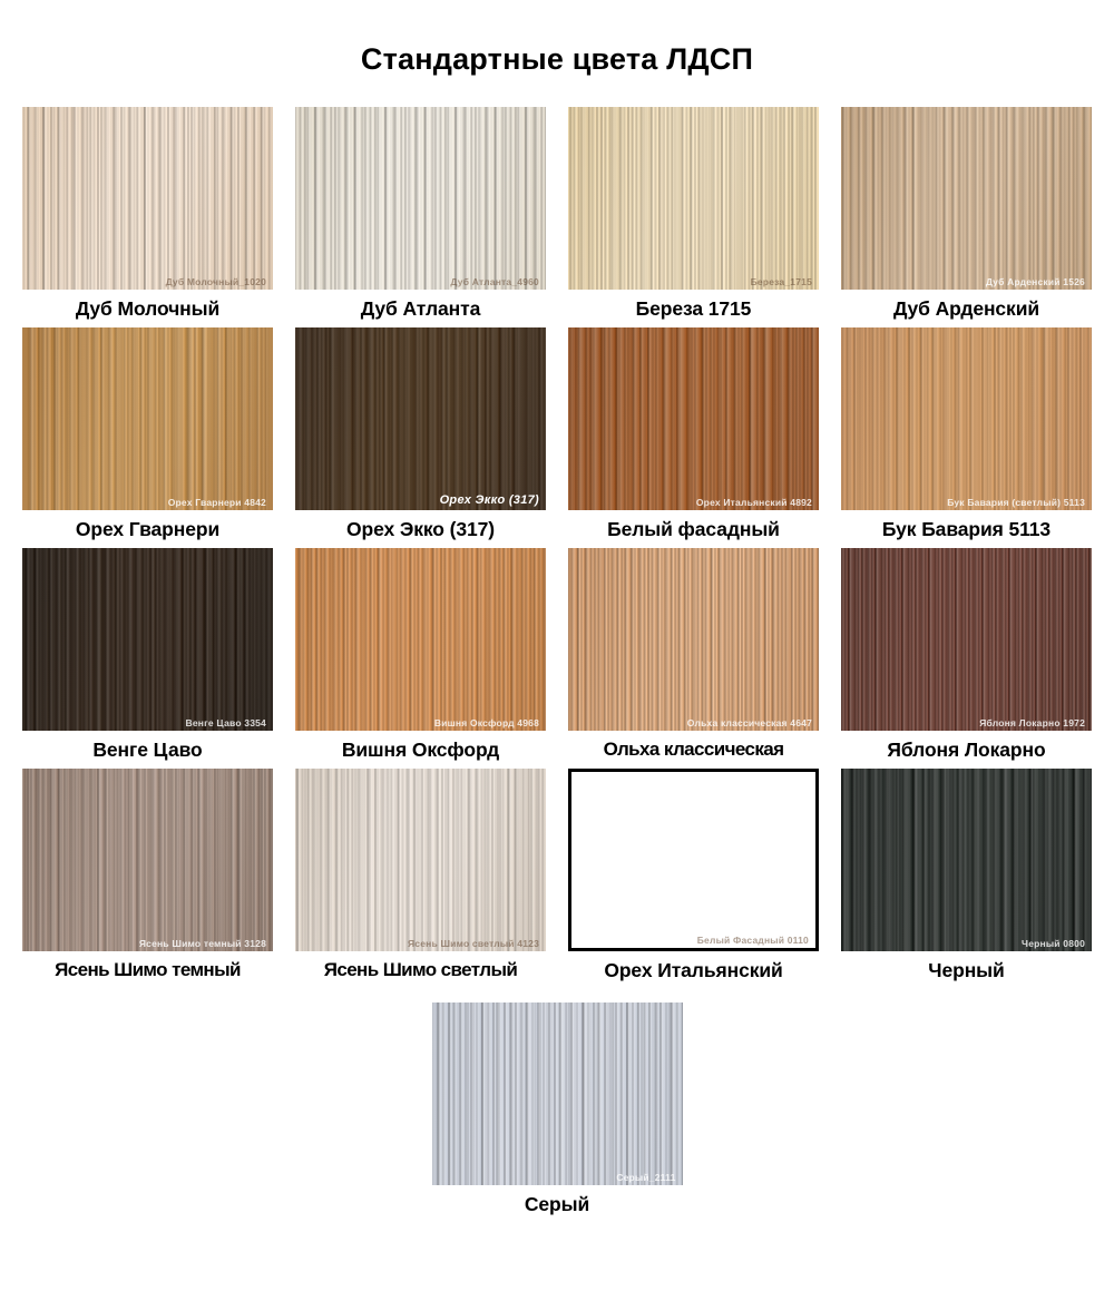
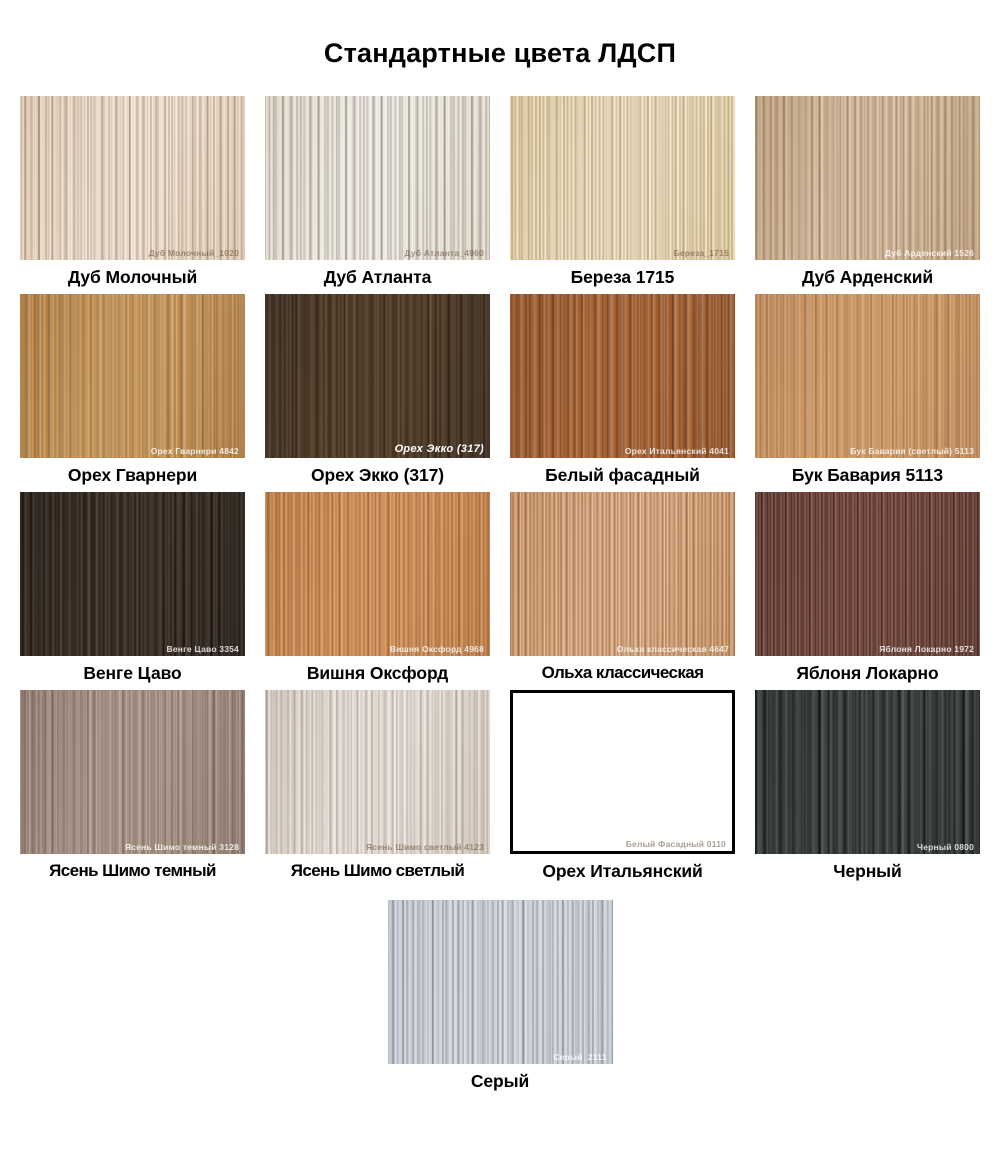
  Стандартные цвета ЛДСП
  Дуб Молочный_1020
  Дуб Молочный
  Дуб Атланта_4960
  Дуб Атланта
  Береза_1715
  Береза 1715
  Дуб Арденский 1526
  Дуб Арденский
  Орех Гварнери 4842
  Орех Гварнери
  Орех Экко (317)
  Орех Экко (317)
- Орех Итальянский 4892
+ Орех Итальянский 4041
  Белый фасадный
  Бук Бавария (светлый) 5113
  Бук Бавария 5113
  Венге Цаво 3354
  Венге Цаво
  Вишня Оксфорд 4968
  Вишня Оксфорд
  Ольха классическая 4647
  Ольха классическая
  Яблоня Локарно 1972
  Яблоня Локарно
  Ясень Шимо темный 3128
  Ясень Шимо темный
  Ясень Шимо светлый 4123
  Ясень Шимо светлый
  Белый Фасадный 0110
  Орех Итальянский
  Черный 0800
  Черный
  Серый_2111
  Серый
